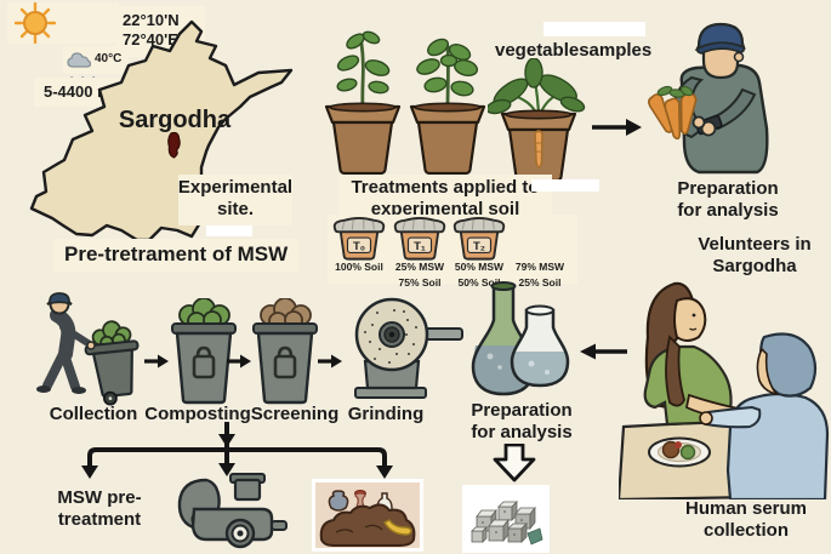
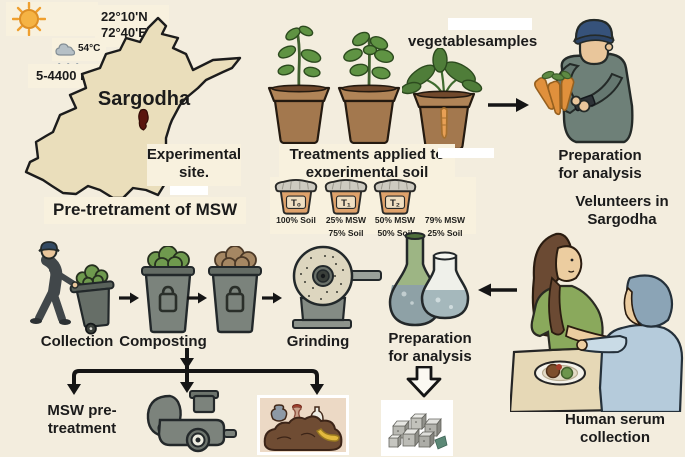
  22°10'N
  72°40'E
- 40°C
+ 54°C
  5-4400
  Sargodha
  Experimental site.
  Pre-tretrament of MSW
  vegetablesamples
  Preparation for analysis
  Velunteers in Sargodha
  Treatments applied t experimental soil
  T₀
  T₁
  T₂
  100% Soil
  25% MSW 75% Soil
  50% MSW 50% So
  79% MSW 25% Soil
  Collection
  Composting
- Screening
  Grinding
  MSW pre-treatment
  Preparation for analysis
  Human serum collection
